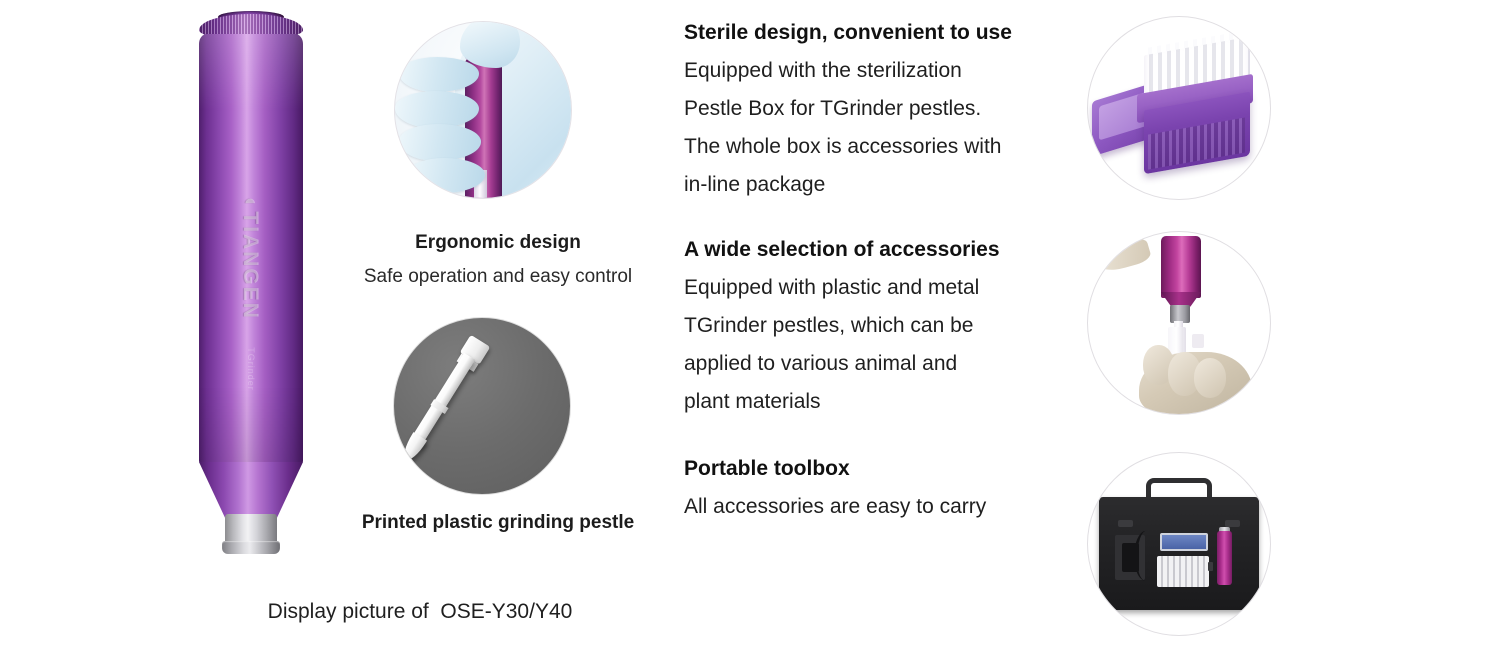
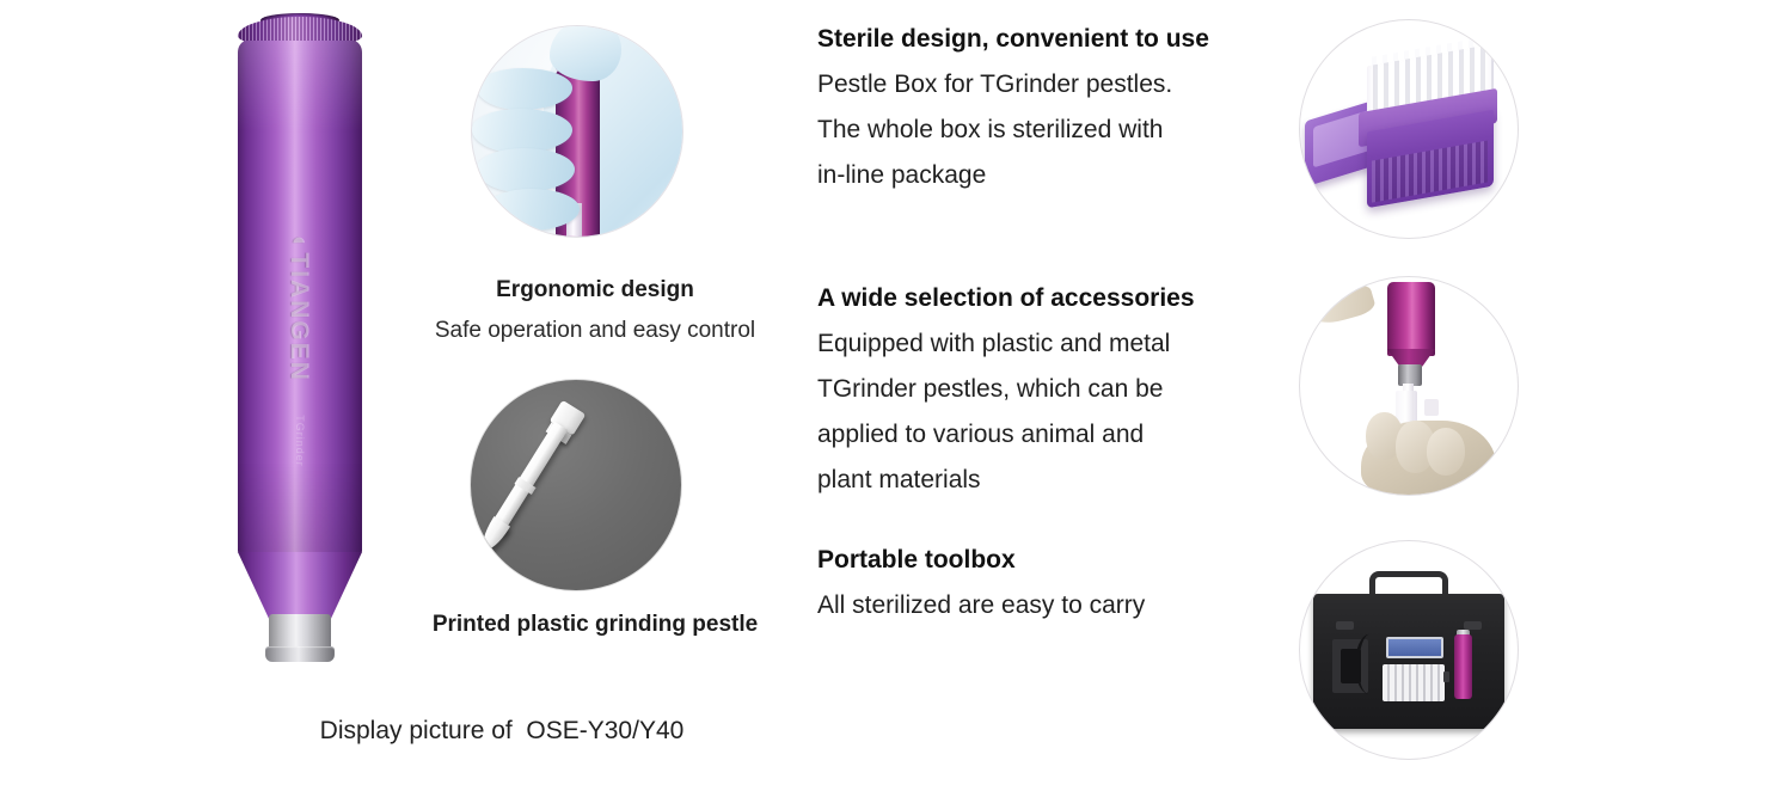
  Ergonomic design
  Safe operation and easy control
  Printed plastic grinding pestle
  Display picture of OSE-Y30/Y40
  Sterile design, convenient to use
- Equipped with the sterilization
  Pestle Box for TGrinder pestles.
- The whole box is accessories with
+ The whole box is sterilized with
  in-line package
  A wide selection of accessories
  Equipped with plastic and metal
  TGrinder pestles, which can be
  applied to various animal and
  plant materials
  Portable toolbox
- All accessories are easy to carry
+ All sterilized are easy to carry
